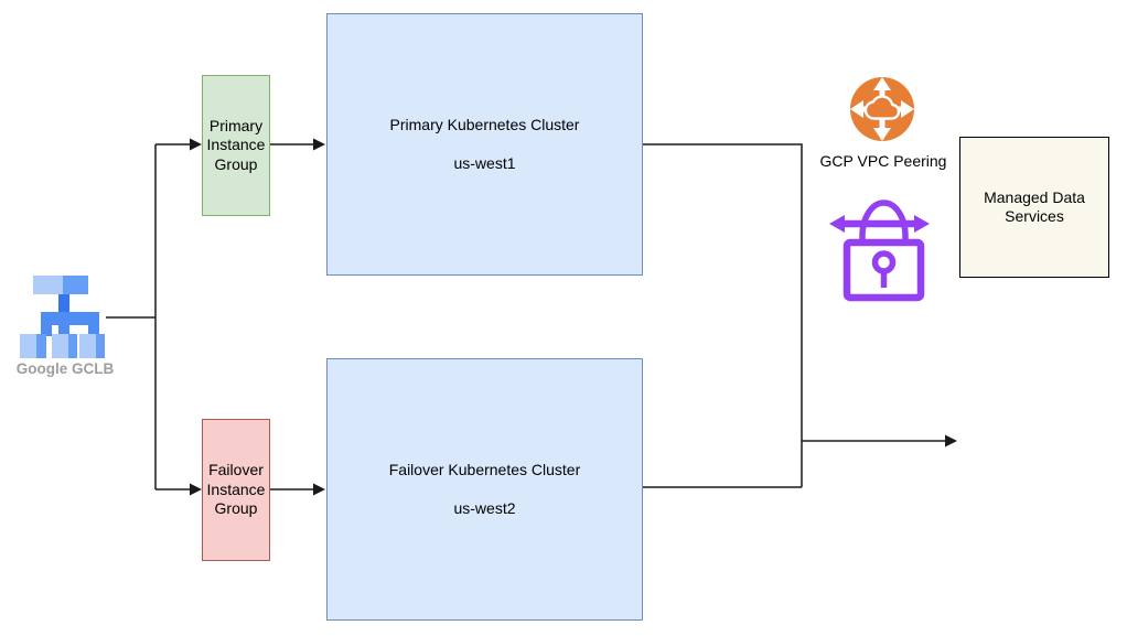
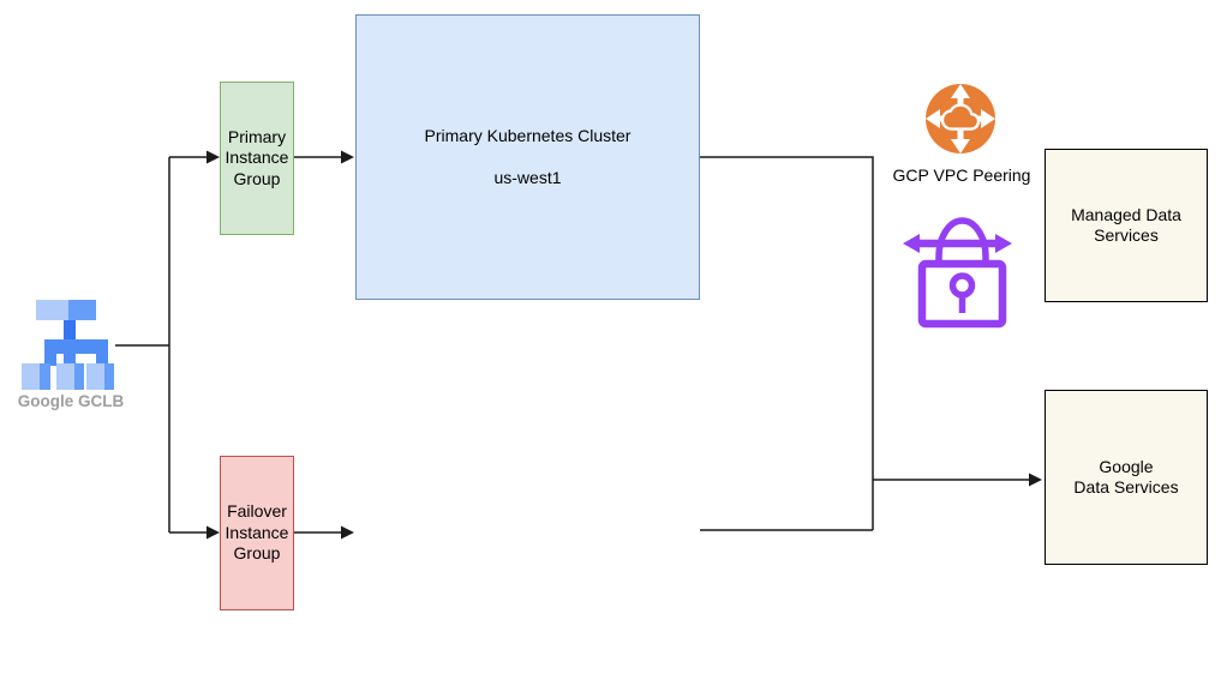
  Google GCLB
  Primary
  Instance
  Group
  Failover
  Instance
  Group
  Primary Kubernetes Cluster
  us-west1
- Failover Kubernetes Cluster
- us-west2
  GCP VPC Peering
  Managed Data
  Services
+ Google
+ Data Services
